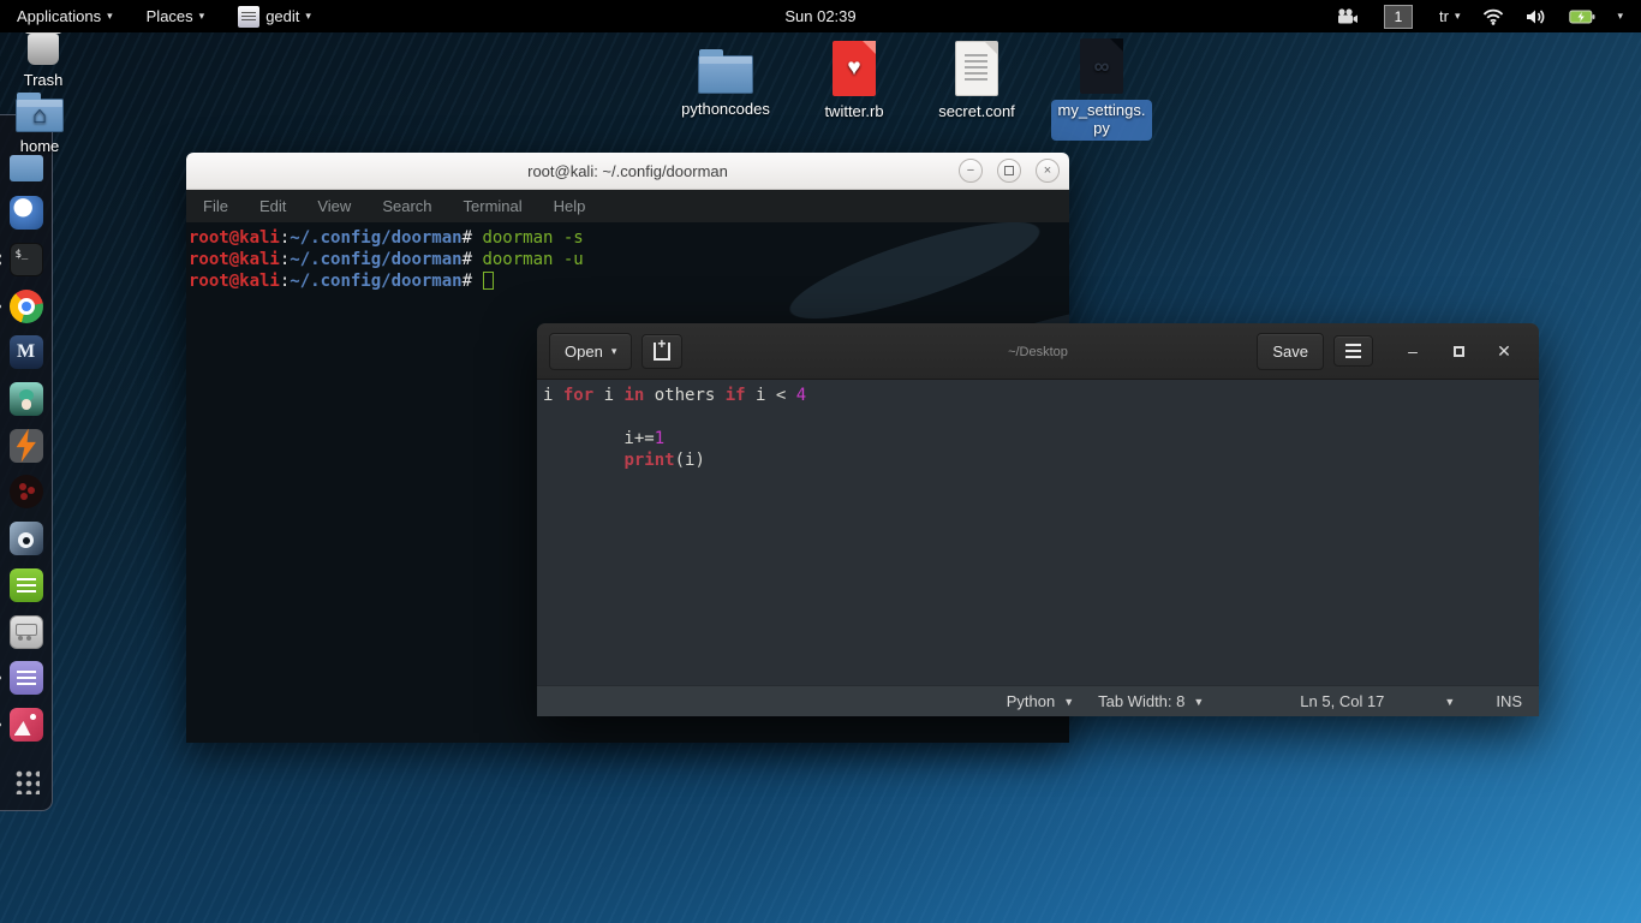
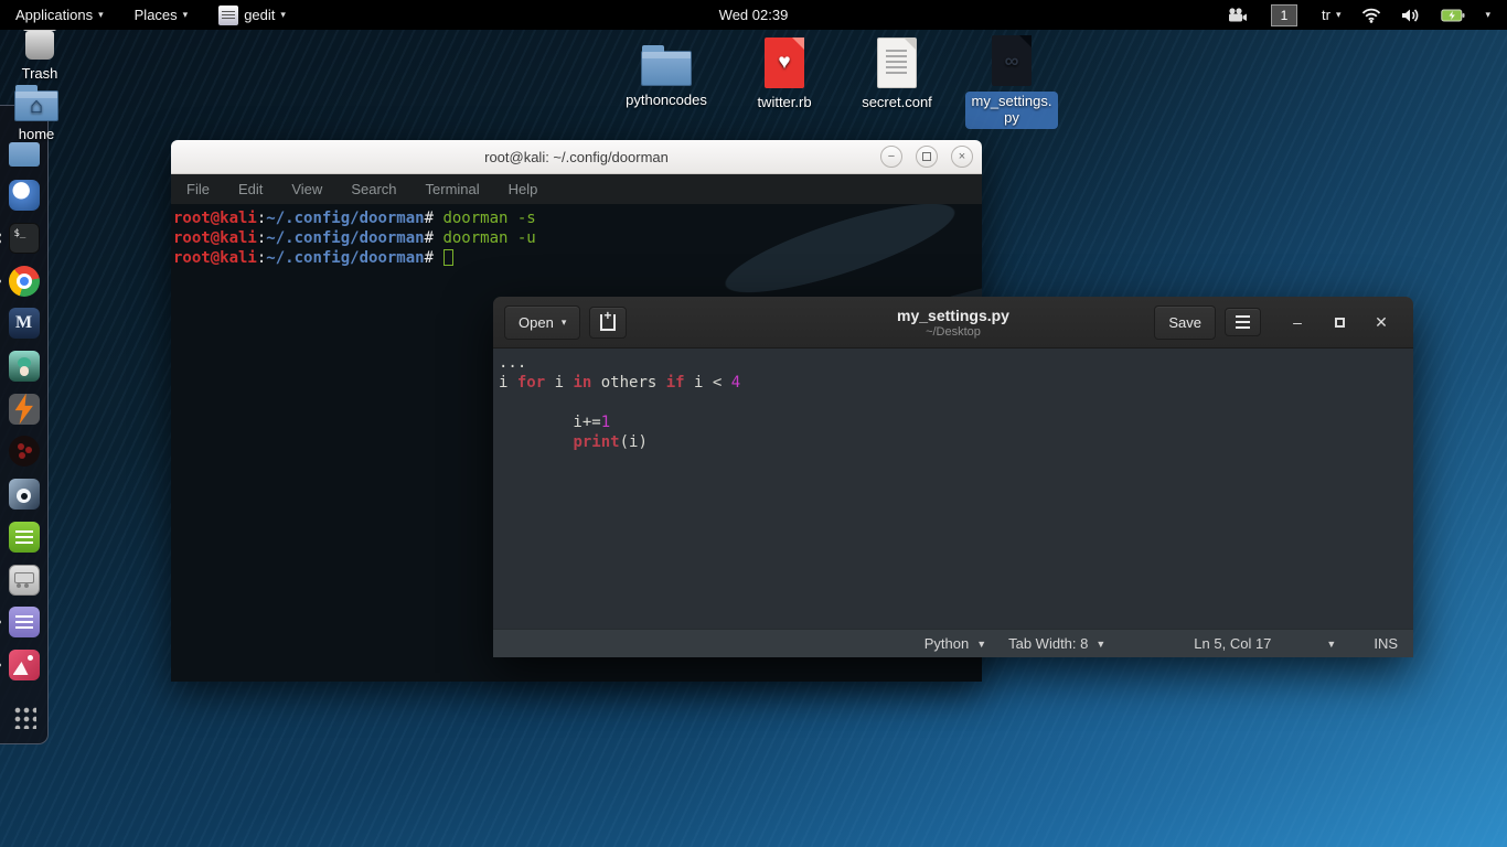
  Applications
  ▾
  Places
  ▾
  gedit
  ▾
- Sun 02:39
+ Wed 02:39
  1
  tr
  ▾
  ▾
  Trash
  ⌂
  home
  pythoncodes
  ♥
  twitter.rb
  secret.conf
  ∞
  my_settings.
  py
  $_
  M
  root@kali: ~/.config/doorman
  −
  ×
  File
  Edit
  View
  Search
  Terminal
  Help
  root@kali:~/.config/doorman# doorman -s
  root@kali:~/.config/doorman# doorman -u
  root@kali:~/.config/doorman#
+ my_settings.py
  ~/Desktop
  Open
  ▾
  Save
  –
  ✕
+ ...
  i for i in others if i < 4
  i+=1
  print(i)
  Python
  ▼
  Tab Width: 8
  ▼
  Ln 5, Col 17
  ▼
  INS
